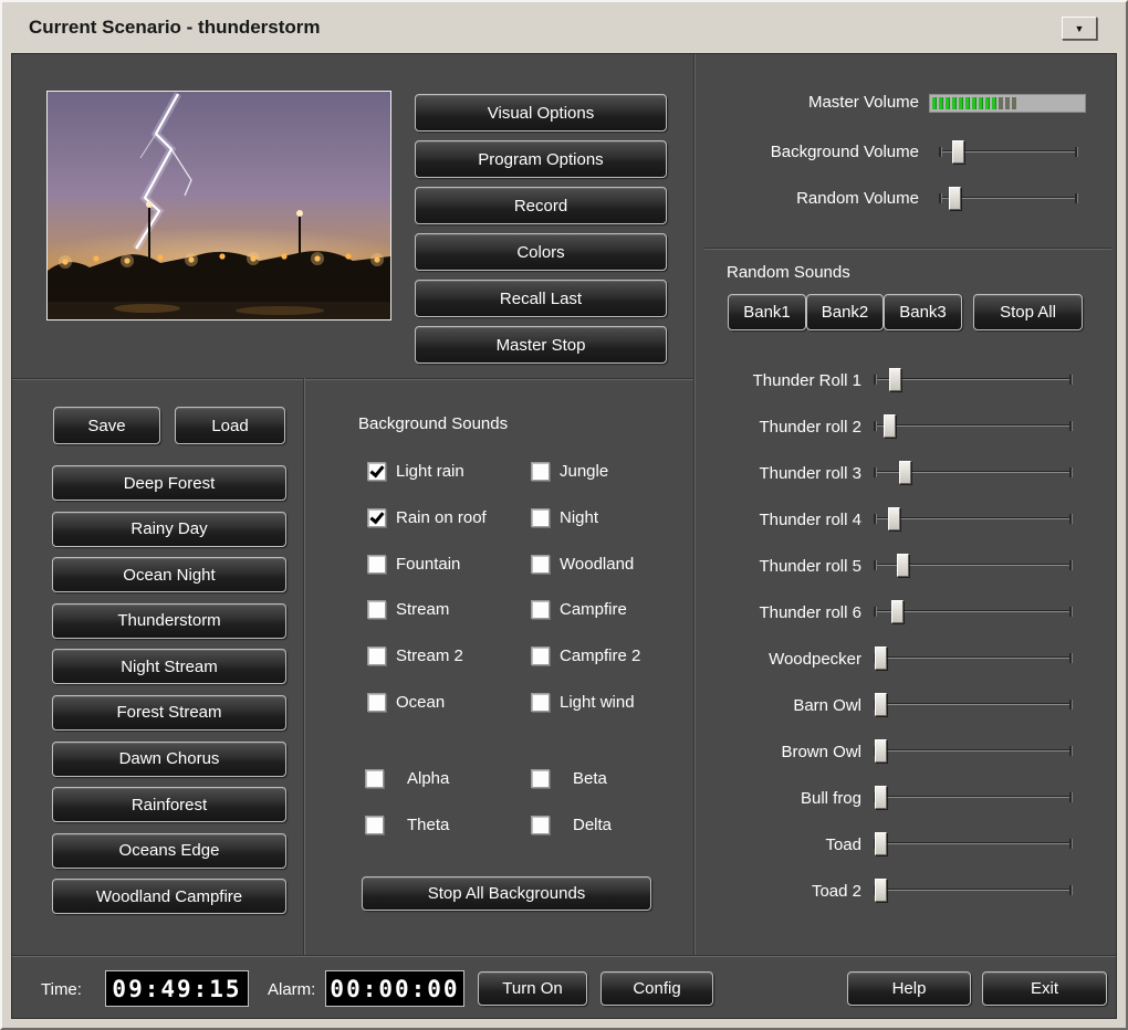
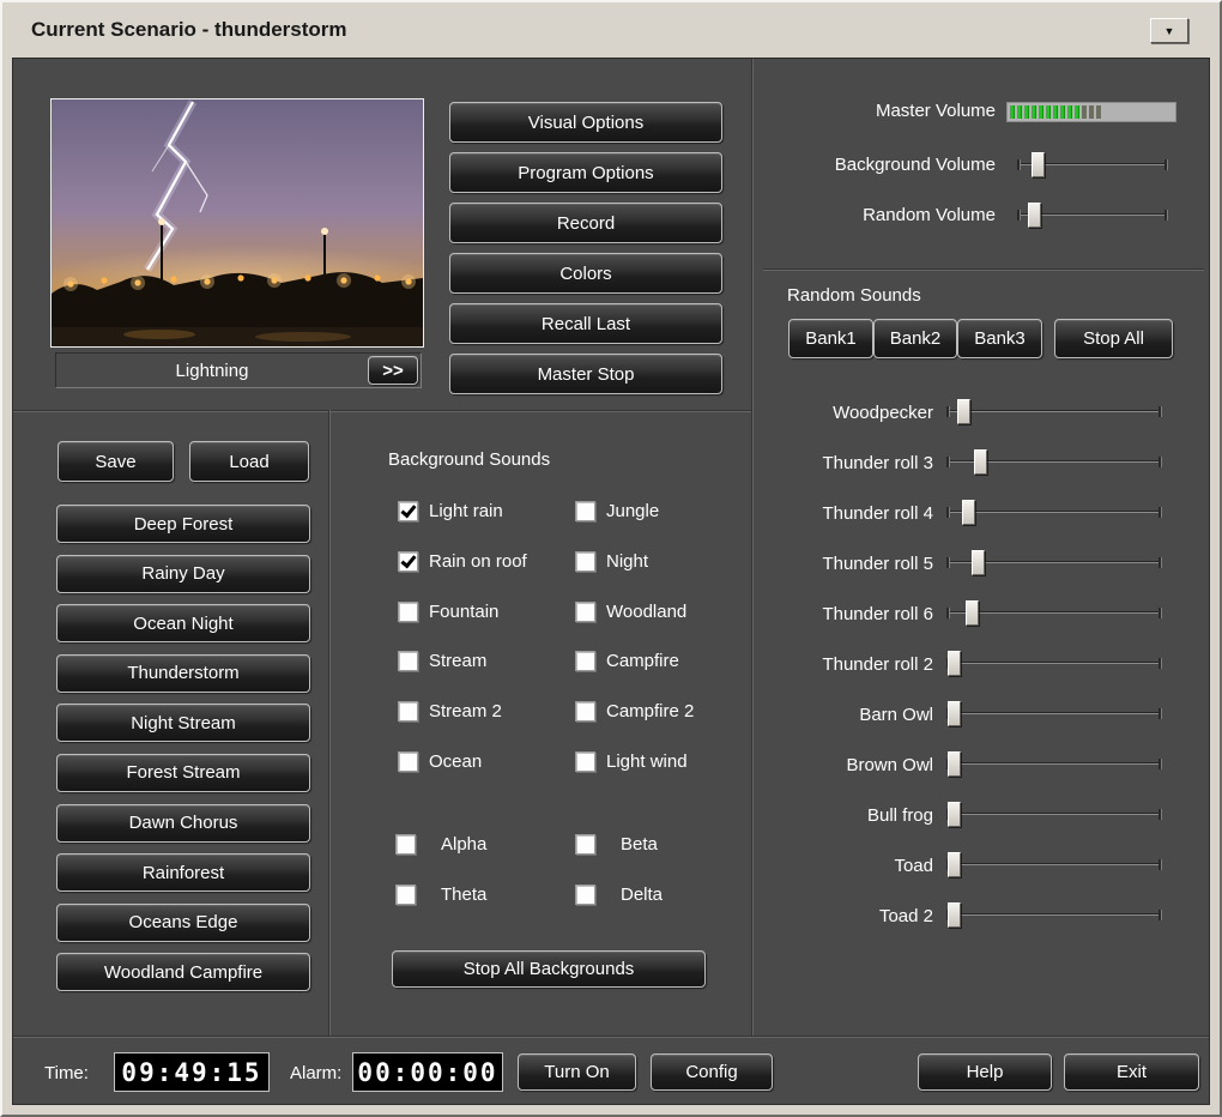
  Current Scenario - thunderstorm
  ▼
+ Lightning
+ >>
  Visual Options
  Program Options
  Record
  Colors
  Recall Last
  Master Stop
  Master Volume
  Background Volume
  Random Volume
  Random Sounds
  Bank1
  Bank2
  Bank3
  Stop All
- Thunder Roll 1
- Thunder roll 2
+ Woodpecker
  Thunder roll 3
  Thunder roll 4
  Thunder roll 5
  Thunder roll 6
- Woodpecker
+ Thunder roll 2
  Barn Owl
  Brown Owl
  Bull frog
  Toad
  Toad 2
  Save
  Load
  Deep Forest
  Rainy Day
  Ocean Night
  Thunderstorm
  Night Stream
  Forest Stream
  Dawn Chorus
  Rainforest
  Oceans Edge
  Woodland Campfire
  Background Sounds
  Light rain
  Rain on roof
  Fountain
  Stream
  Stream 2
  Ocean
  Jungle
  Night
  Woodland
  Campfire
  Campfire 2
  Light wind
  Alpha
  Theta
  Beta
  Delta
  Stop All Backgrounds
  Time:
  09:49:15
  Alarm:
  00:00:00
  Turn On
  Config
  Help
  Exit
